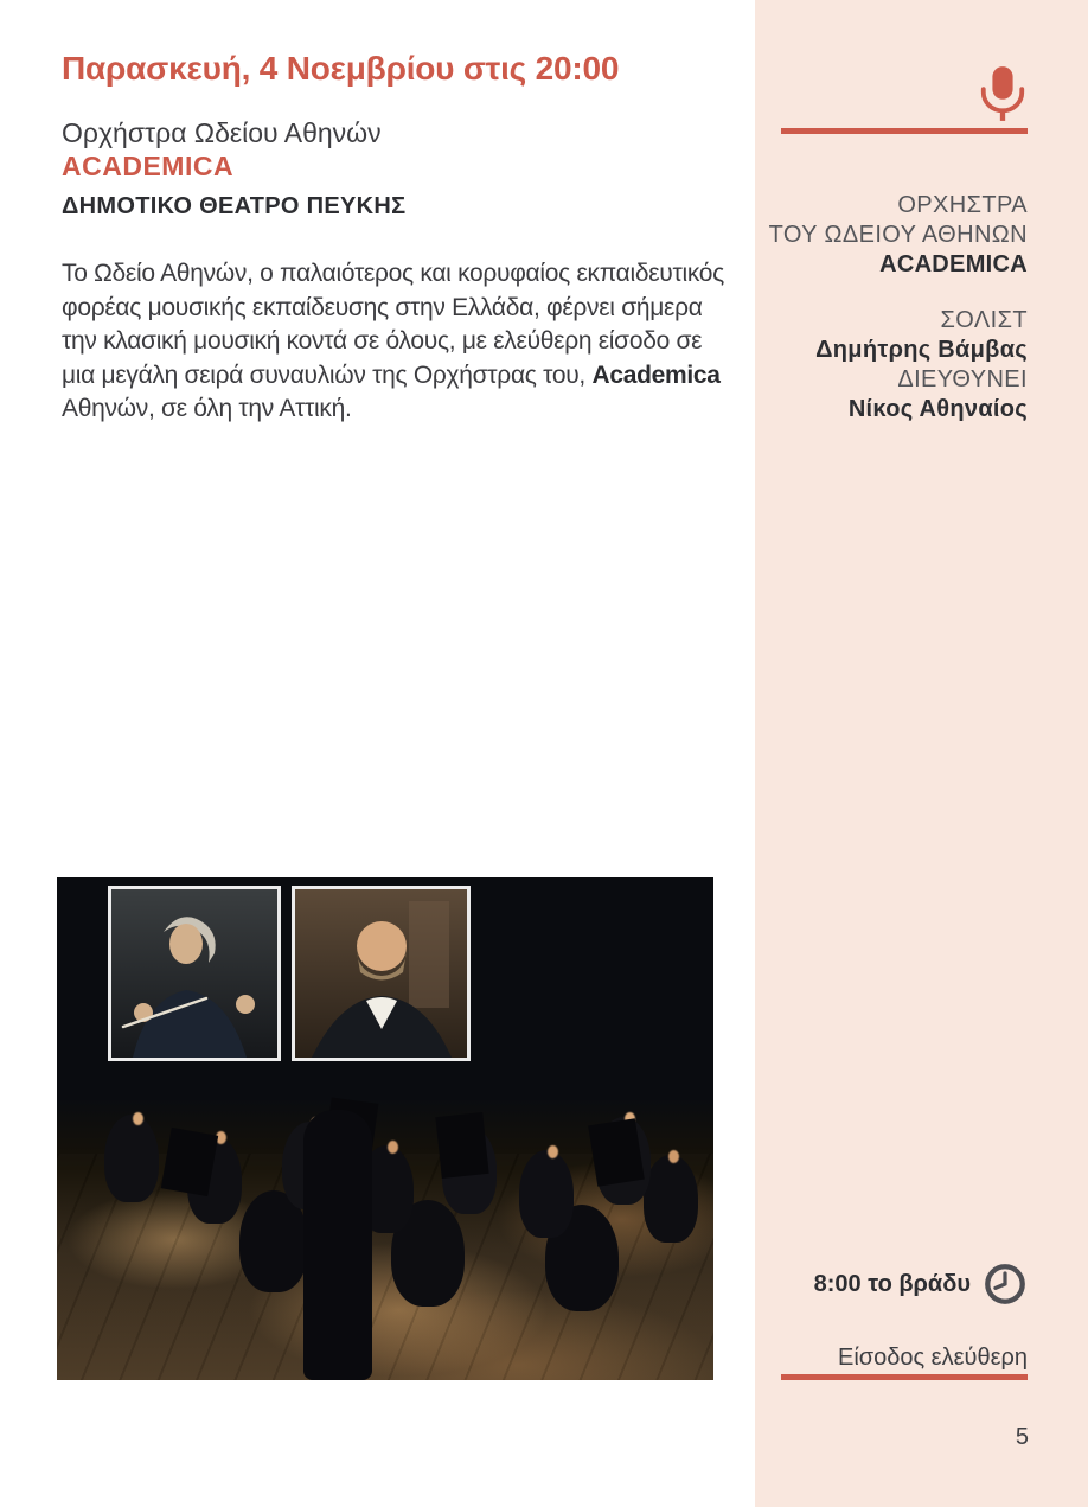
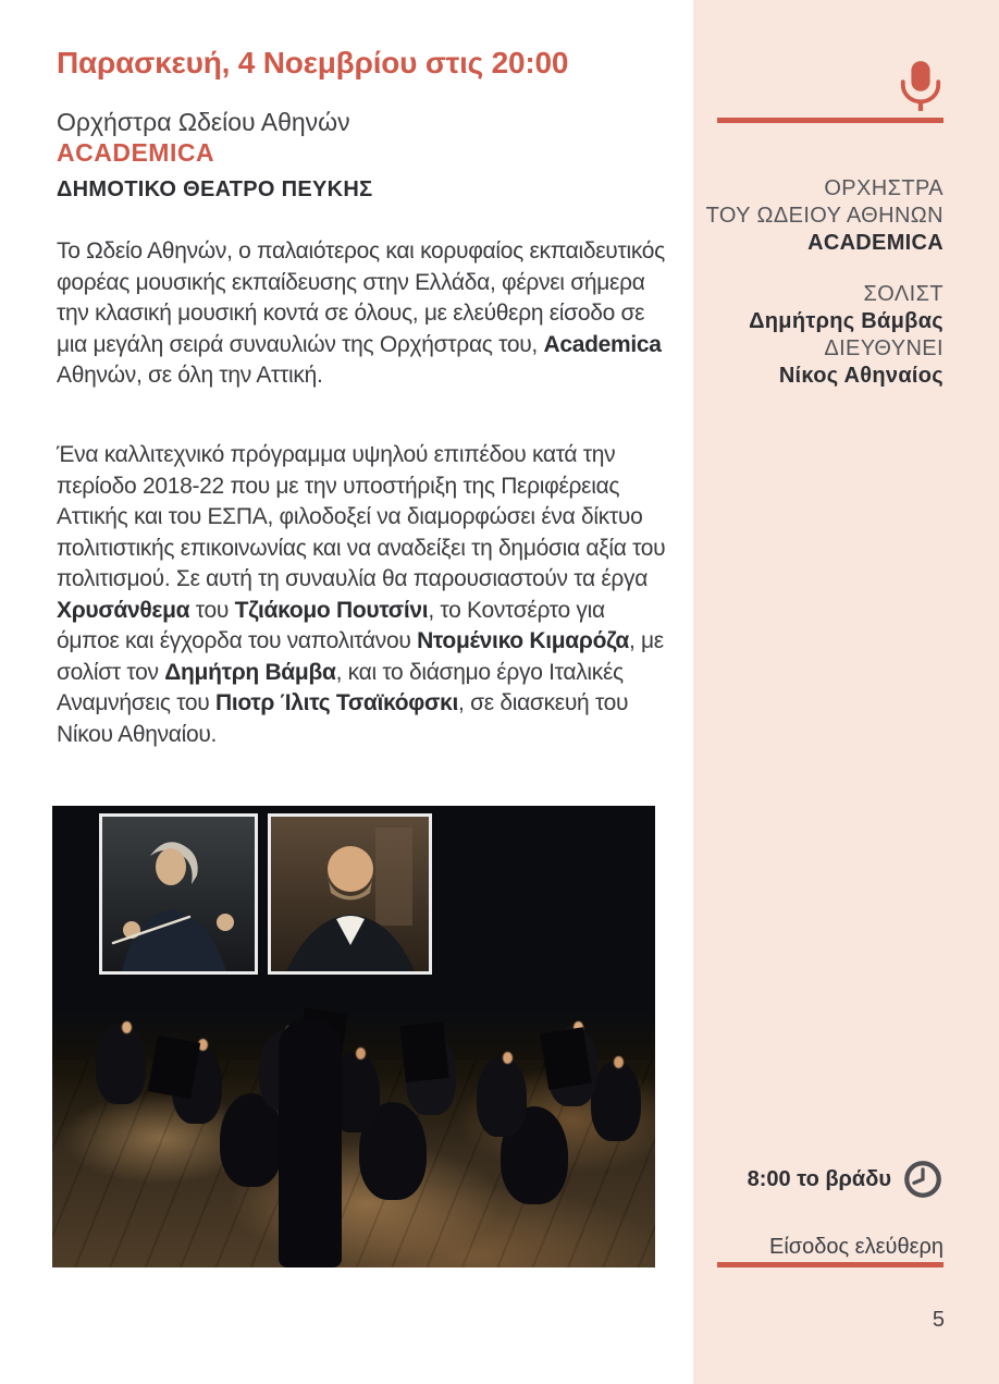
  Παρασκευή, 4 Νοεμβρίου στις 20:00
  Ορχήστρα Ωδείου Αθηνών
  ACADEMICA
  ΔΗΜΟΤΙΚΟ ΘΕΑΤΡΟ ΠΕΥΚΗΣ
  Το Ωδείο Αθηνών, ο παλαιότερος και κορυφαίος εκπαιδευτικός φορέας μουσικής εκπαίδευσης στην Ελλάδα, φέρνει σήμερα την κλασική μουσική κοντά σε όλους, με ελεύθερη είσοδο σε μια μεγάλη σειρά συναυλιών της Ορχήστρας του, Academica Αθηνών, σε όλη την Αττική.
+ Ένα καλλιτεχνικό πρόγραμμα υψηλού επιπέδου κατά την περίοδο 2018-22 που με την υποστήριξη της Περιφέρειας Αττικής και του ΕΣΠΑ, φιλοδοξεί να διαμορφώσει ένα δίκτυο πολιτιστικής επικοινωνίας και να αναδείξει τη δημόσια αξία του πολιτισμού. Σε αυτή τη συναυλία θα παρουσιαστούν τα έργα Χρυσάνθεμα του Τζιάκομο Πουτσίνι, το Κοντσέρτο για όμποε και έγχορδα του ναπολιτάνου Ντομένικο Κιμαρόζα, με σολίστ τον Δημήτρη Βάμβα, και το διάσημο έργο Ιταλικές Αναμνήσεις του Πιοτρ Ίλιτς Τσαϊκόφσκι, σε διασκευή του Νίκου Αθηναίου.
  ΟΡΧΗΣΤΡΑ
  ΤΟΥ ΩΔΕΙΟΥ ΑΘΗΝΩΝ
  ACADEMICA
  ΣΟΛΙΣΤ
  Δημήτρης Βάμβας
  ΔΙΕΥΘΥΝΕΙ
  Νίκος Αθηναίος
  8:00 το βράδυ
  Είσοδος ελεύθερη
  5
